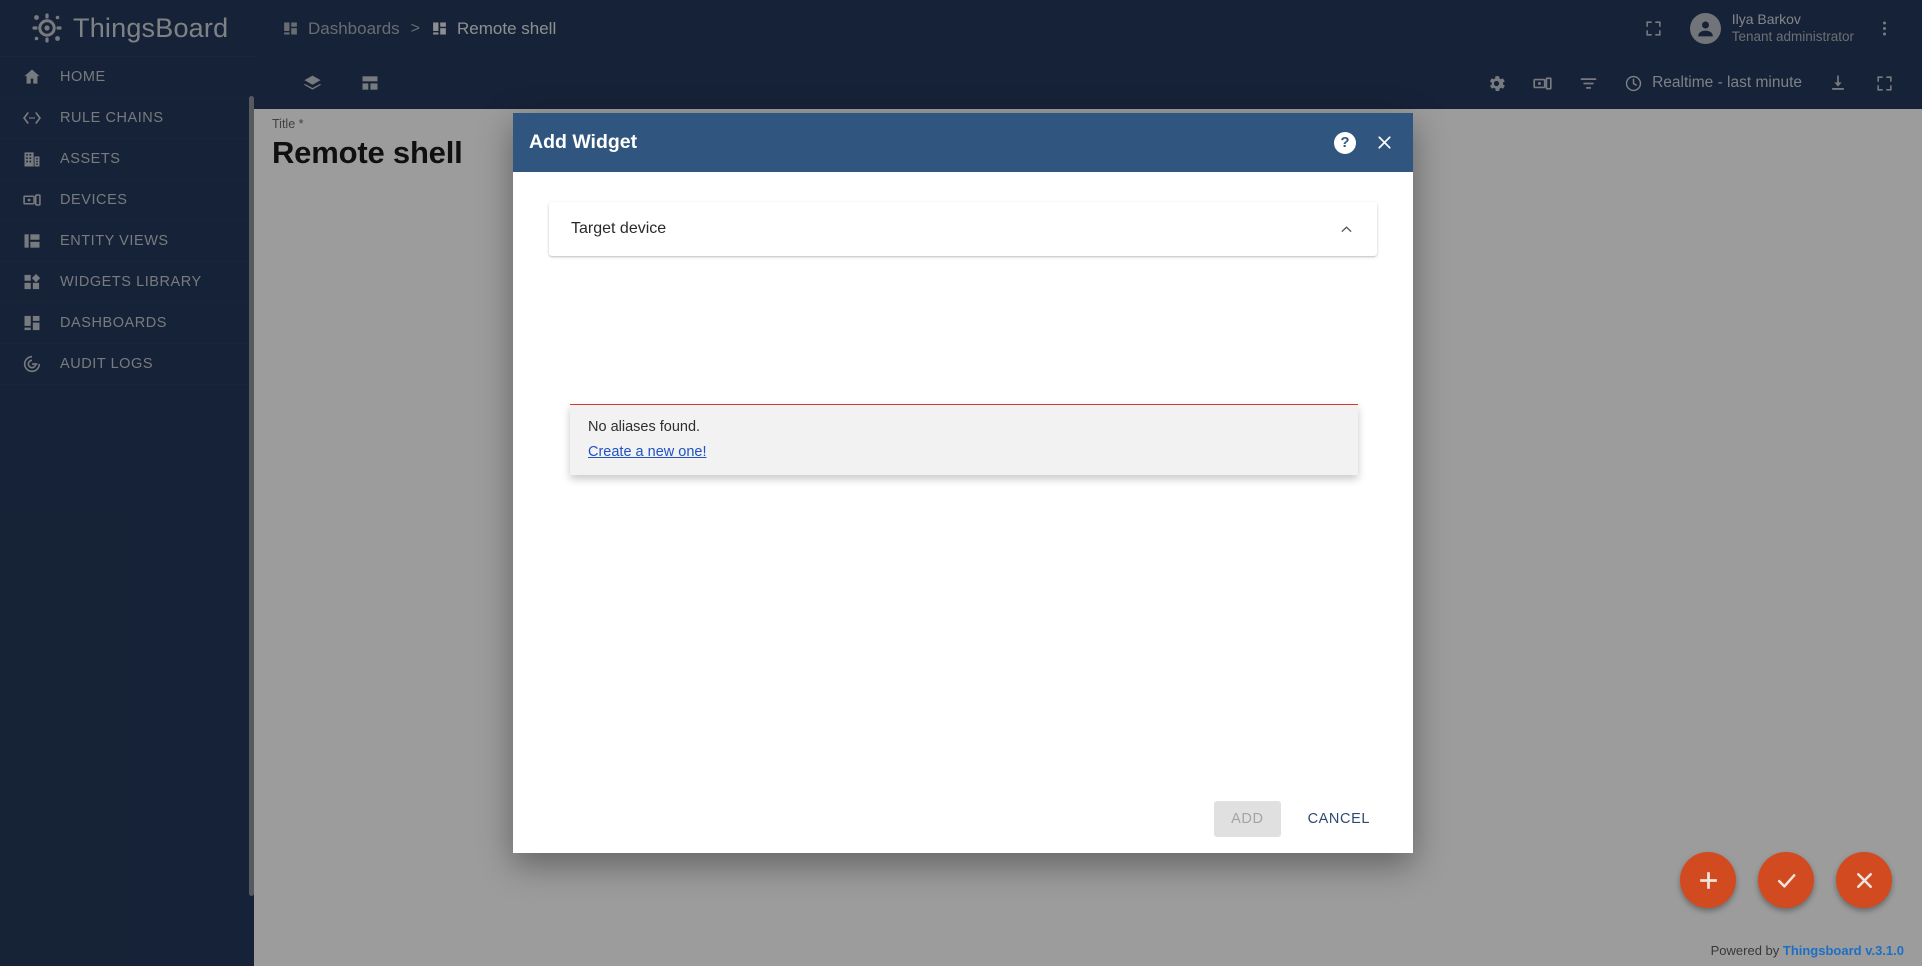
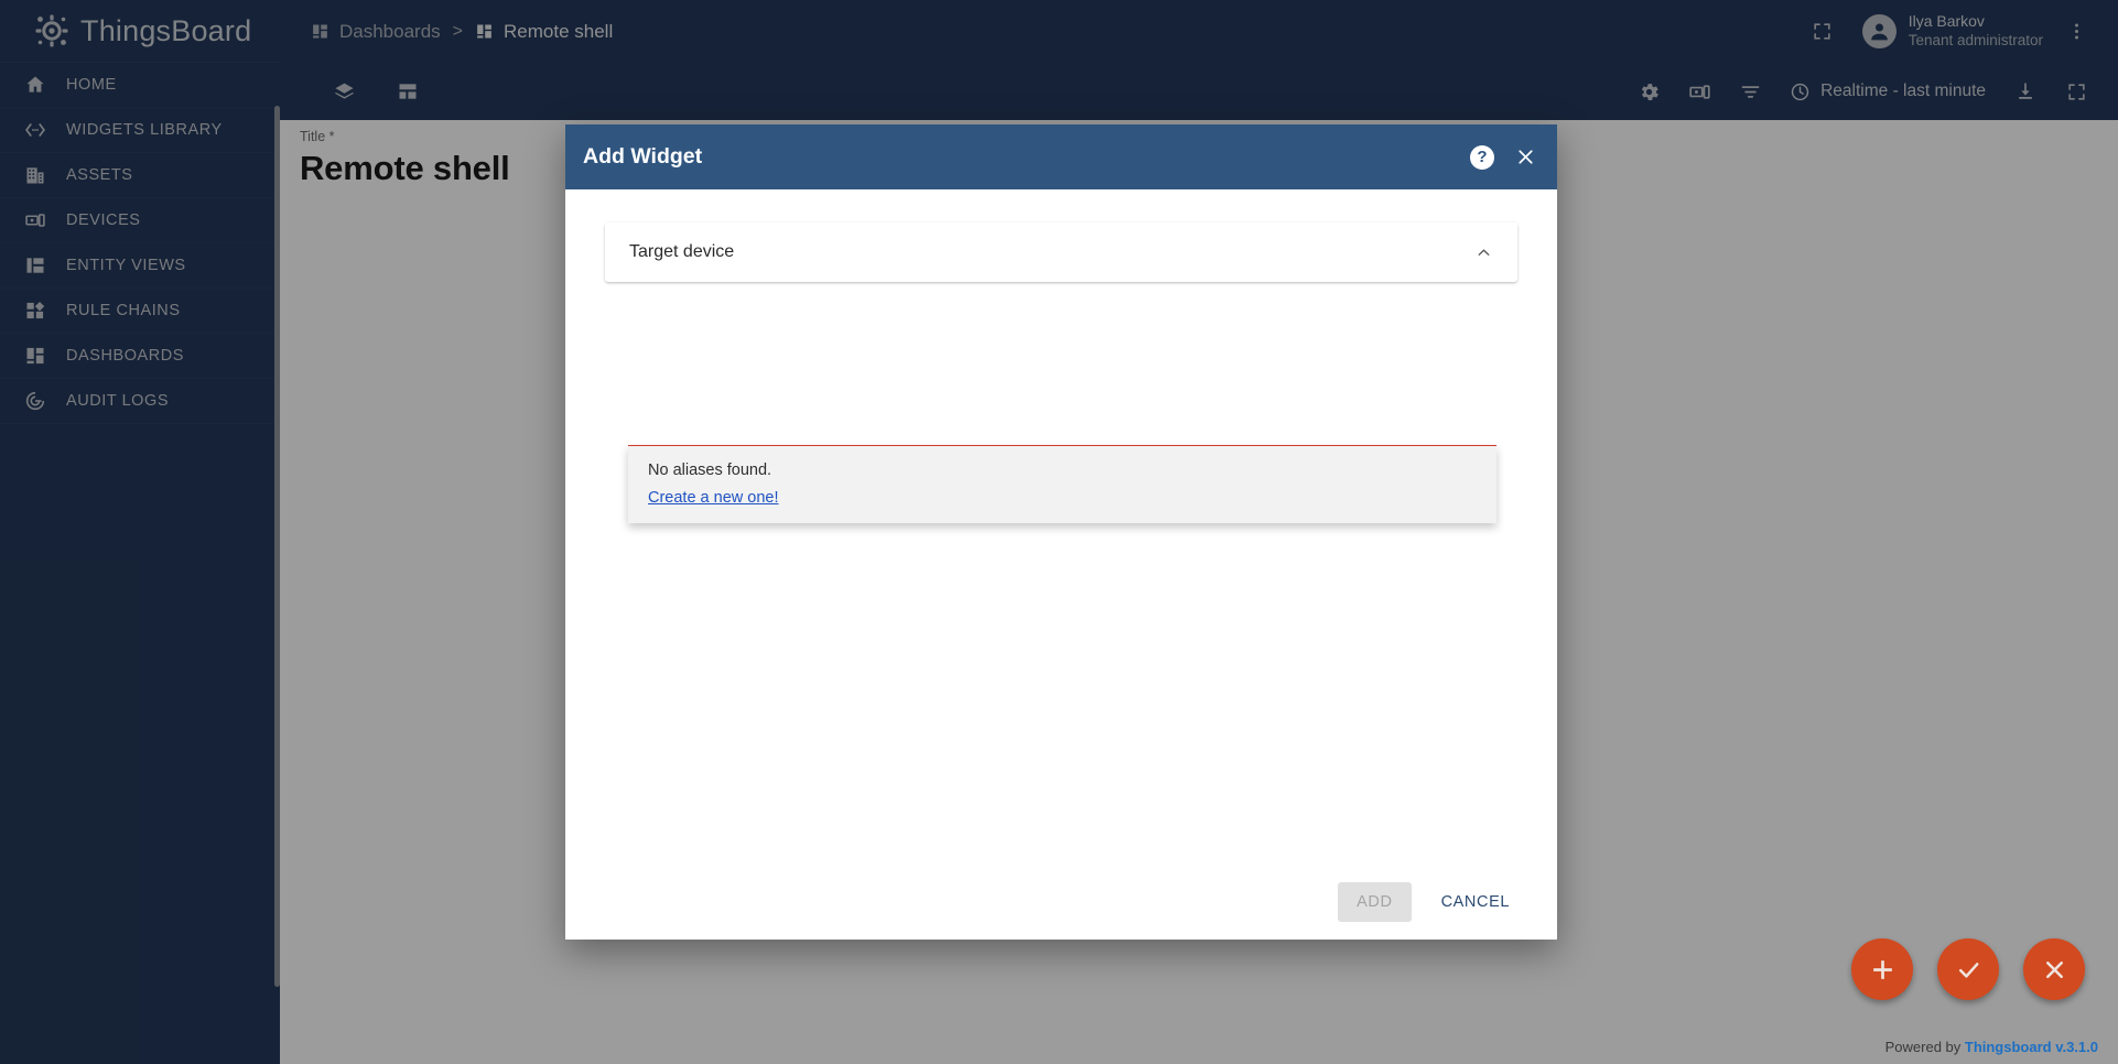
  ThingsBoard
  HOME
- RULE CHAINS
+ WIDGETS LIBRARY
  ASSETS
  DEVICES
  ENTITY VIEWS
- WIDGETS LIBRARY
+ RULE CHAINS
  DASHBOARDS
  AUDIT LOGS
  Dashboards
  >
  Remote shell
  Ilya Barkov
  Tenant administrator
  Realtime - last minute
  Title *
  Remote shell
  Powered by Thingsboard v.3.1.0
  Add Widget
  ?
  Target device
  No aliases found.
  Create a new one!
  ADD
  CANCEL
